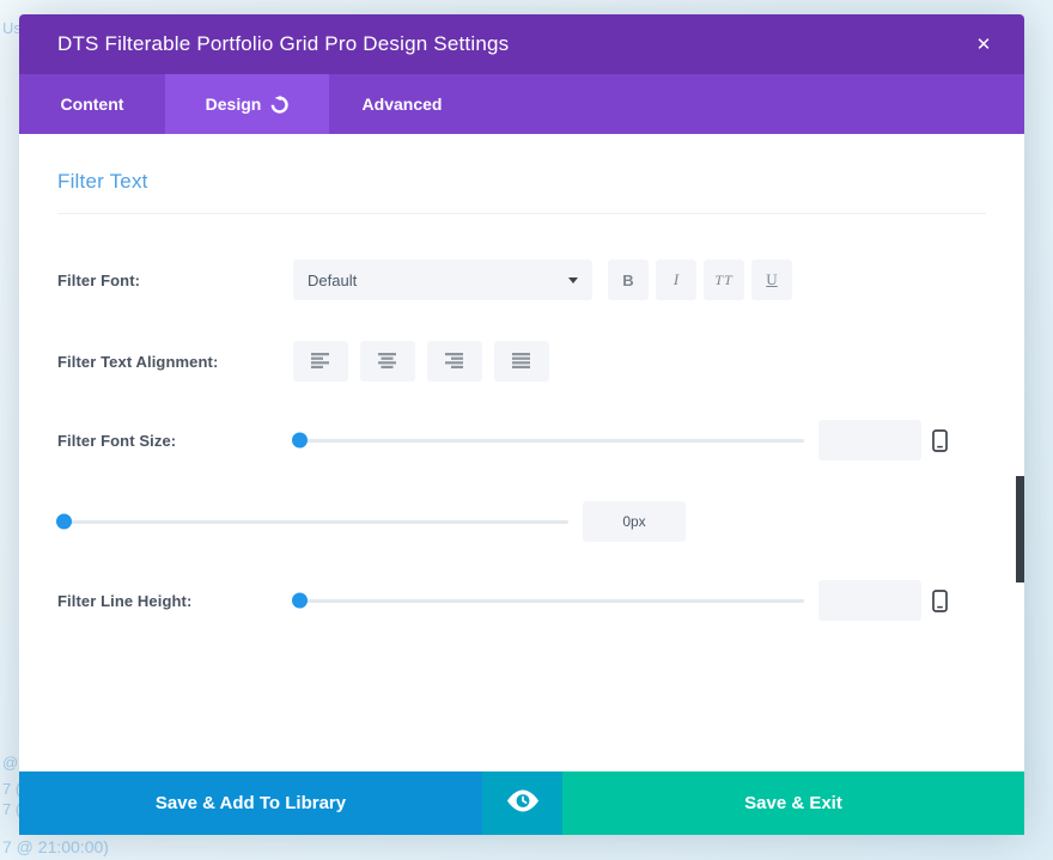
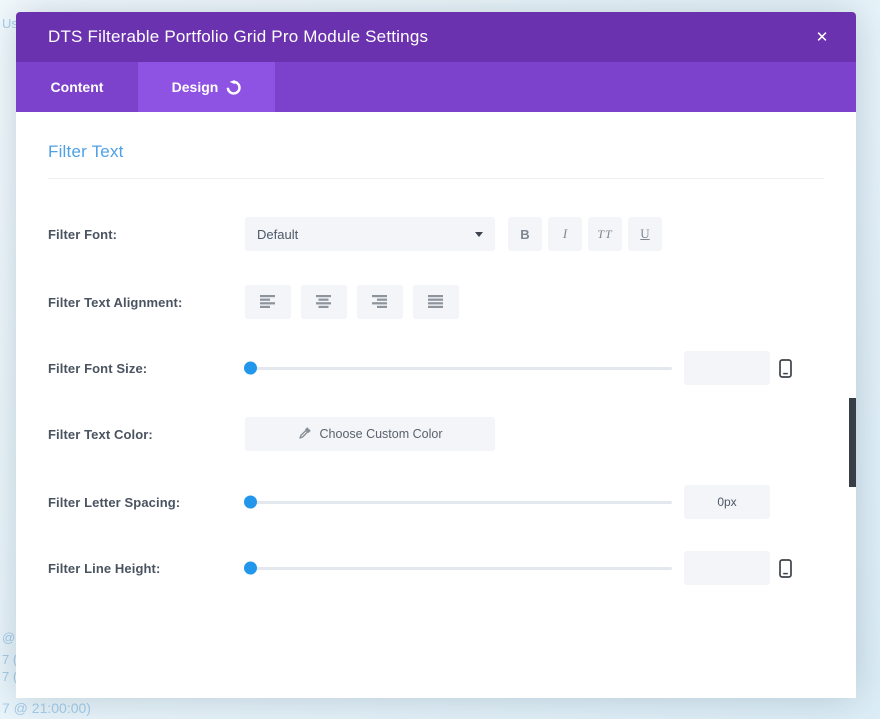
  Us
  @
  7 (
  7 (
  7 @ 21:00:00)
- DTS Filterable Portfolio Grid Pro Design Settings
+ DTS Filterable Portfolio Grid Pro Module Settings
  ✕
  Content
  Design
- Advanced
  Filter Text
  Filter Font:
  Default
  B
  I
  TT
  U
  Filter Text Alignment:
  Filter Font Size:
+ Filter Text Color:
+ Choose Custom Color
+ Filter Letter Spacing:
  0px
  Filter Line Height:
- Save & Add To Library
- Save & Exit
